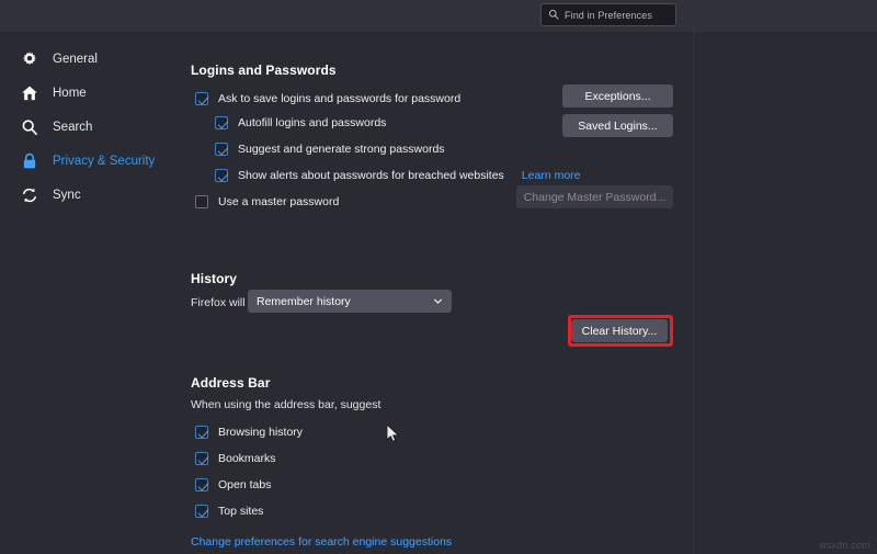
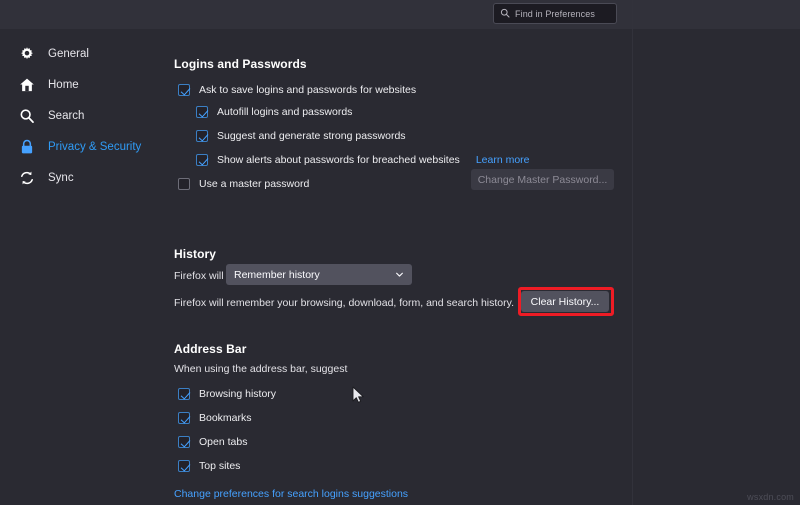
  Find in Preferences
  General
  Home
  Search
  Privacy & Security
  Sync
  Logins and Passwords
- Ask to save logins and passwords for password
+ Ask to save logins and passwords for websites
  Autofill logins and passwords
  Suggest and generate strong passwords
  Show alerts about passwords for breached websites
  Learn more
  Use a master password
- Exceptions...
- Saved Logins...
  Change Master Password...
  History
  Firefox will
  Remember history
+ Firefox will remember your browsing, download, form, and search history.
  Clear History...
  Address Bar
  When using the address bar, suggest
  Browsing history
  Bookmarks
  Open tabs
  Top sites
- Change preferences for search engine suggestions
+ Change preferences for search logins suggestions
  wsxdn.com
